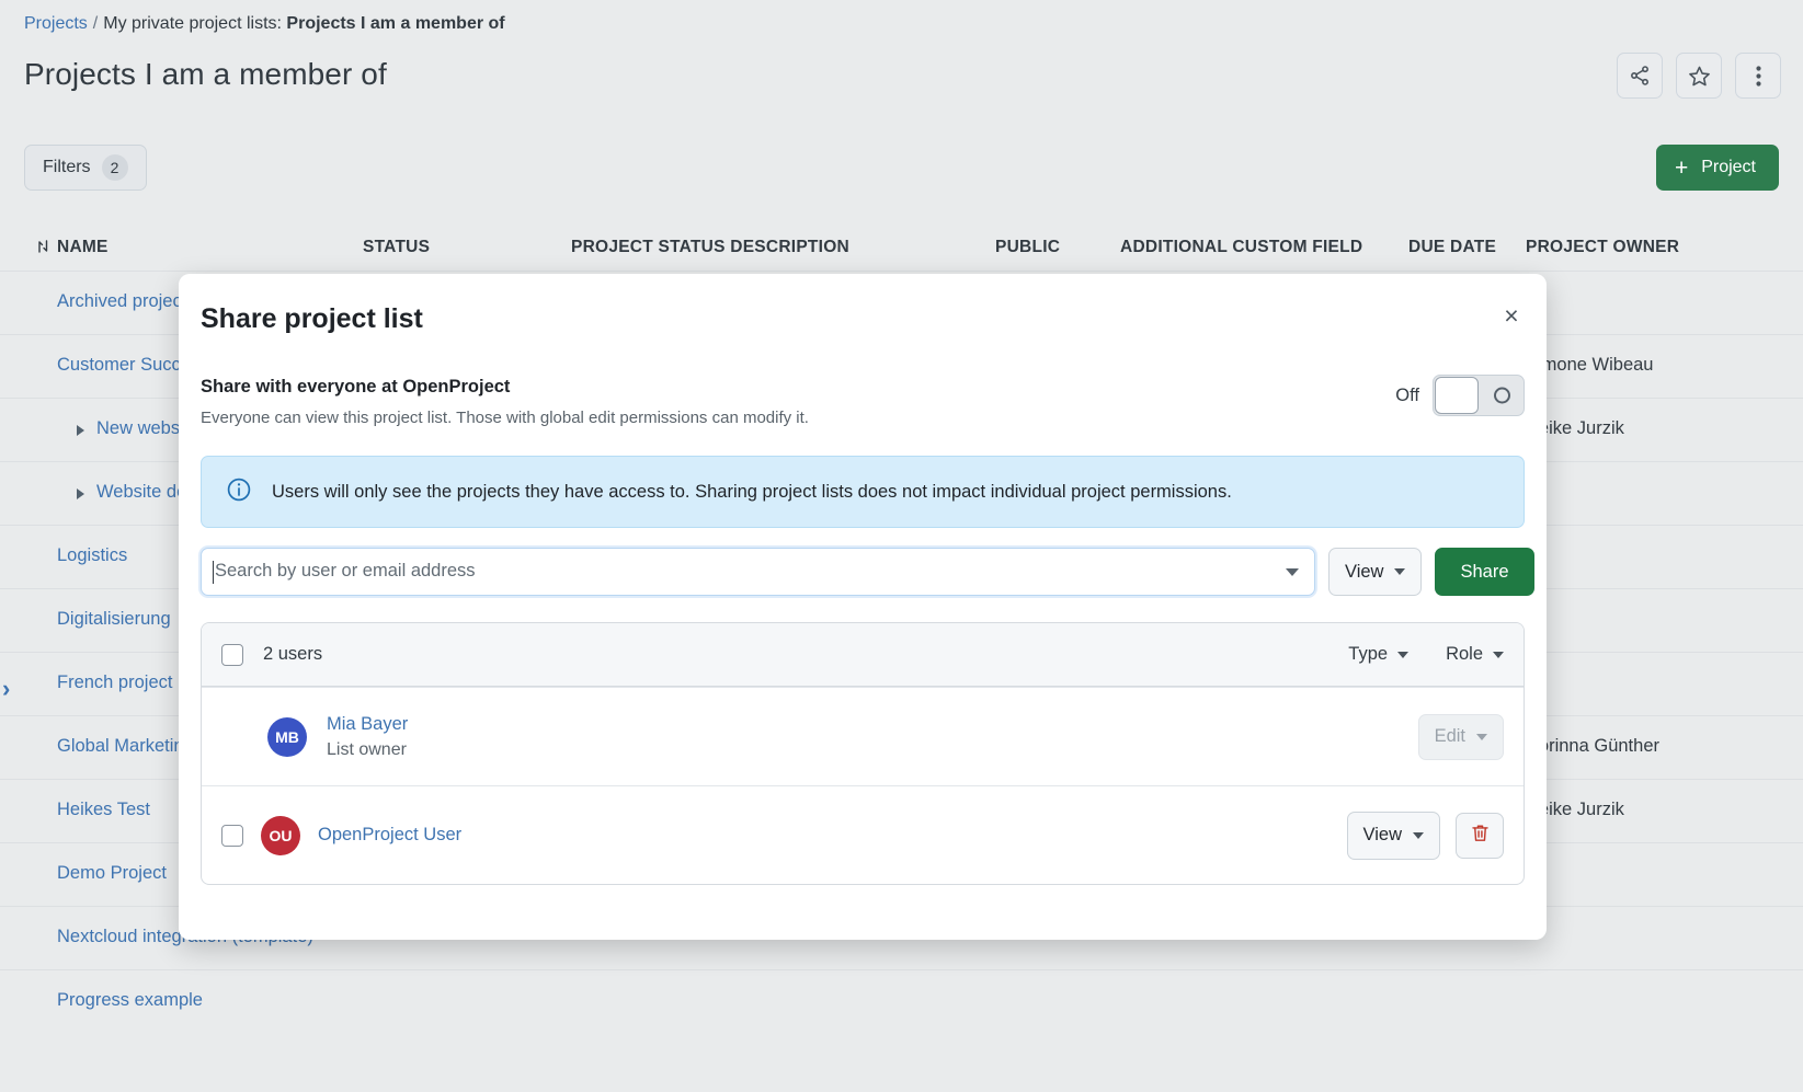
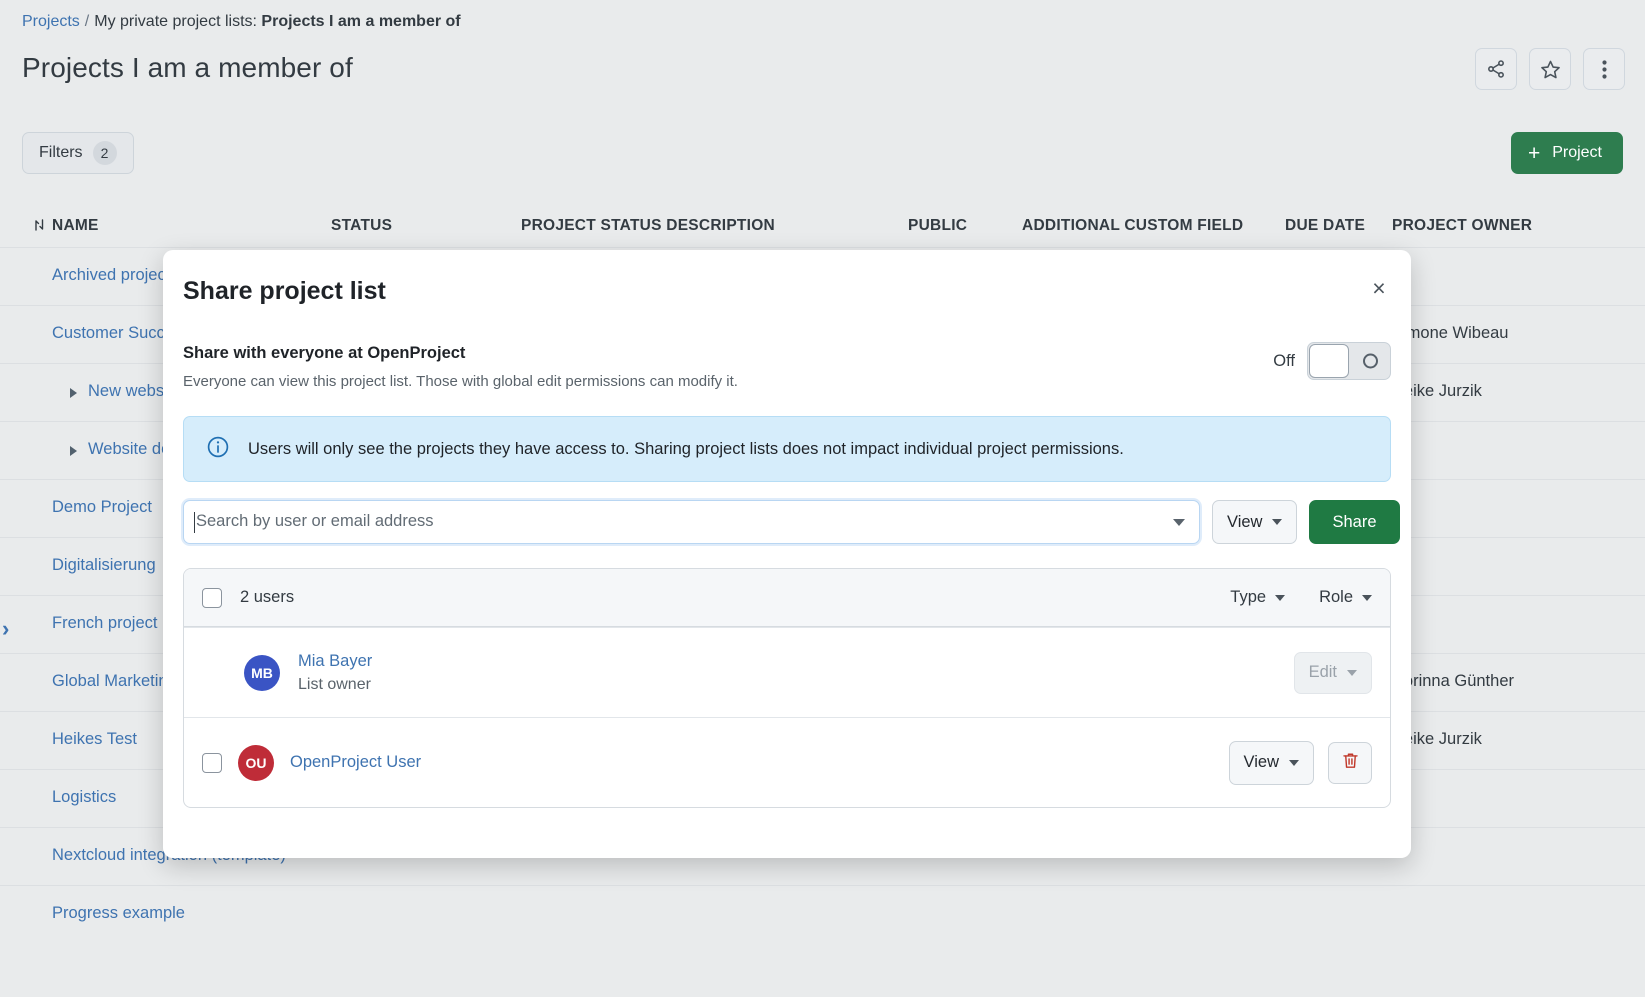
  Projects / My private project lists: Projects I am a member of
  Projects I am a member of
  Filters
  2
  +
  Project
  NAME
  STATUS
  PROJECT STATUS DESCRIPTION
  PUBLIC
  ADDITIONAL CUSTOM FIELD
  DUE DATE
  PROJECT OWNER
  Archived projec
  Customer Succ
  mone Wibeau
  New webs
  ike Jurzik
- Logistics
+ Demo Project
  Digitalisierung
  French project
  Global Marketi
  rinna Günther
  Heikes Test
  ike Jurzik
- Demo Project
+ Logistics
  Progress example
  ›
  Share project list
  ×
  Share with everyone at OpenProject
  Everyone can view this project list. Those with global edit permissions can modify it.
  Off
  Users will only see the projects they have access to. Sharing project lists does not impact individual project permissions.
  Search by user or email address
  View
  Share
  2 users
  Type
  Role
  MB
  Mia Bayer
  List owner
  Edit
  OU
  OpenProject User
  View
